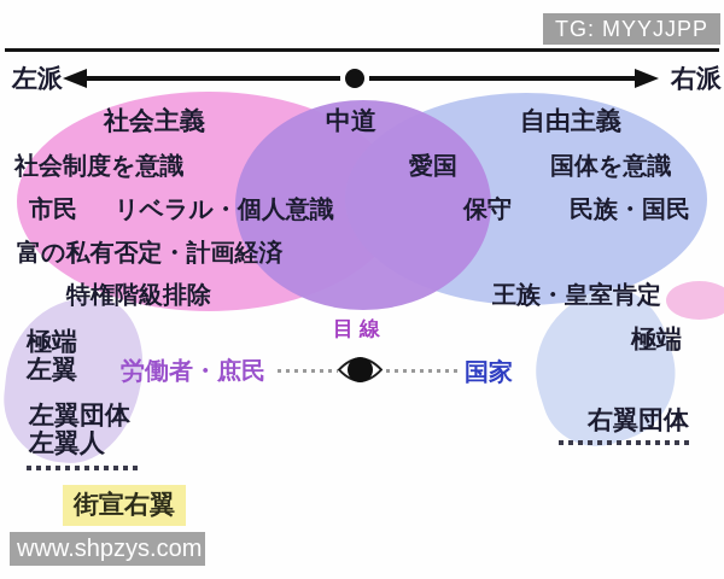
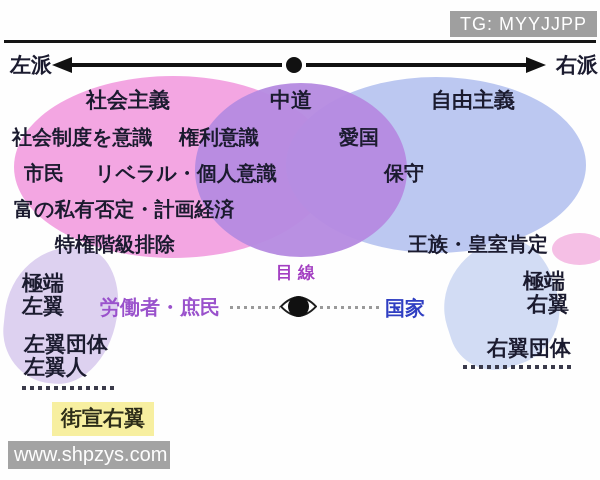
  TG: MYYJJPP
  左派
  右派
  社会主義
  中道
  自由主義
  社会制度を意識
+ 権利意識
  愛国
- 国体を意識
  市民
  リベラル・個人意識
  保守
- 民族・国民
  富の私有否定・計画経済
  特権階級排除
  王族・皇室肯定
  極端
  左翼
  極端
+ 右翼
  目線
  労働者・庶民
  国家
  左翼団体
  左翼人
  右翼団体
  街宣右翼
  www.shpzys.com
